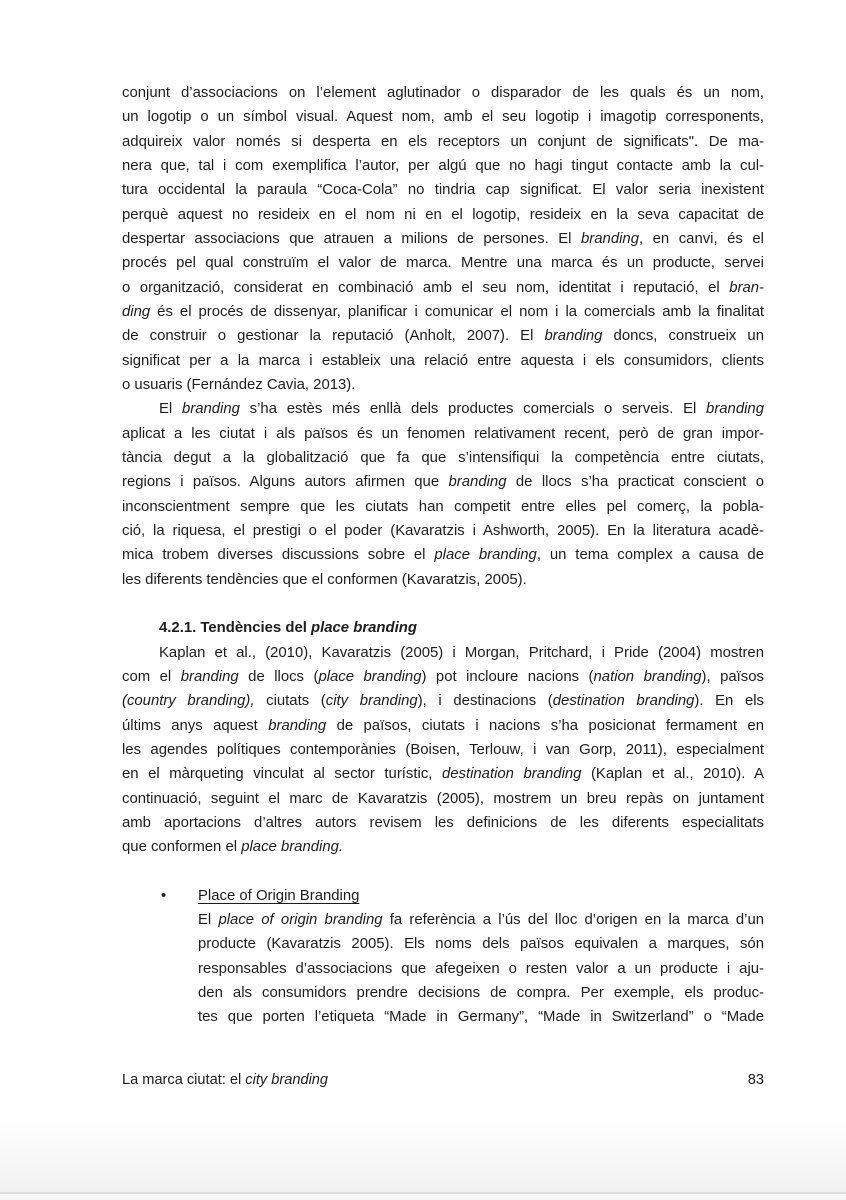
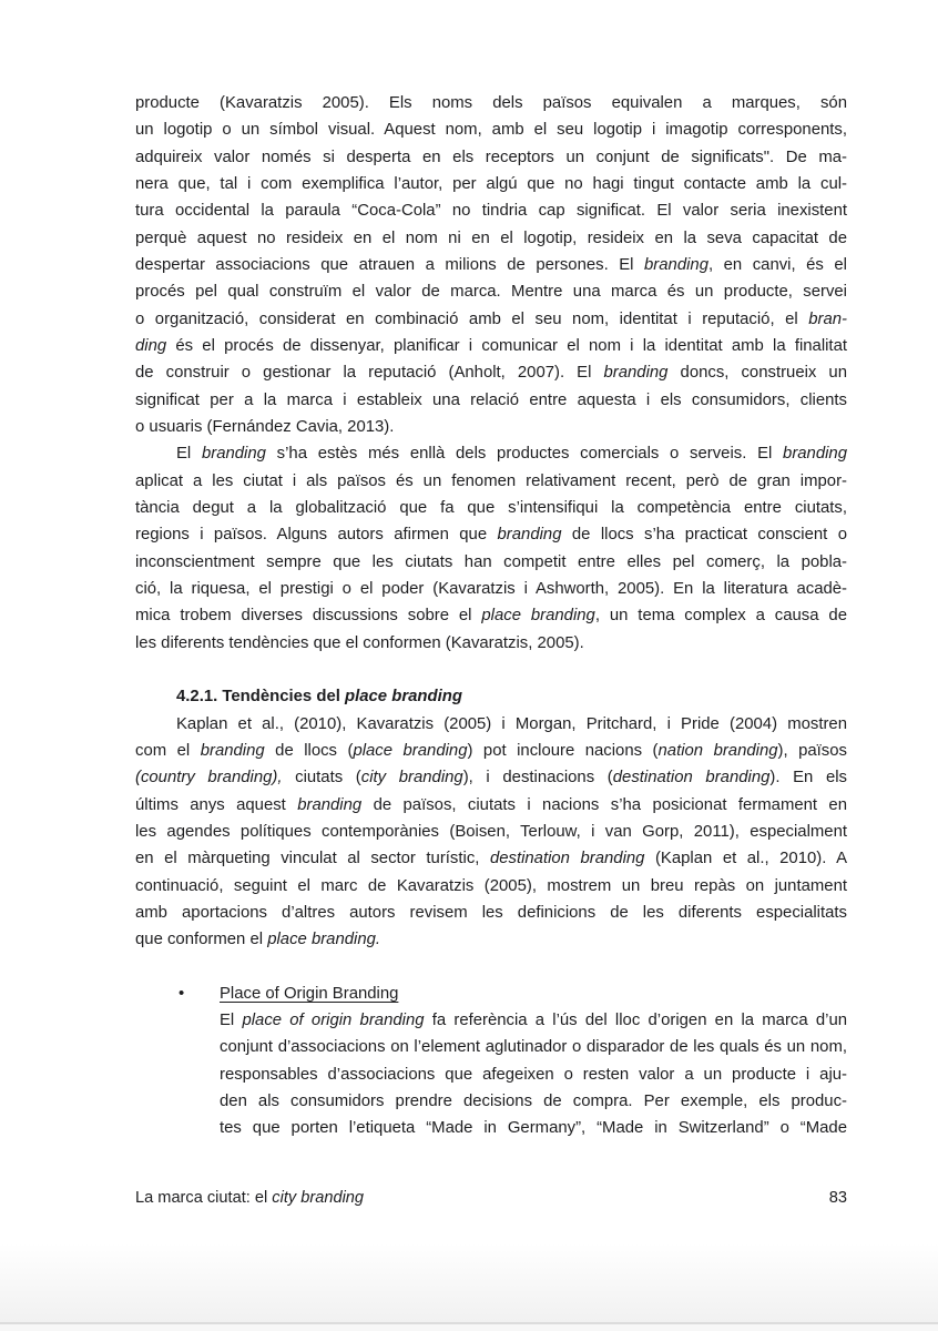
- conjunt d’associacions on l’element aglutinador o disparador de les quals és un nom,
+ producte (Kavaratzis 2005). Els noms dels països equivalen a marques, són
  un logotip o un símbol visual. Aquest nom, amb el seu logotip i imagotip corresponents,
  adquireix valor només si desperta en els receptors un conjunt de significats". De ma-
  nera que, tal i com exemplifica l’autor, per algú que no hagi tingut contacte amb la cul-
  tura occidental la paraula “Coca-Cola” no tindria cap significat. El valor seria inexistent
  perquè aquest no resideix en el nom ni en el logotip, resideix en la seva capacitat de
  despertar associacions que atrauen a milions de persones. El branding, en canvi, és el
  procés pel qual construïm el valor de marca. Mentre una marca és un producte, servei
  o organització, considerat en combinació amb el seu nom, identitat i reputació, el bran-
- ding és el procés de dissenyar, planificar i comunicar el nom i la comercials amb la finalitat
+ ding és el procés de dissenyar, planificar i comunicar el nom i la identitat amb la finalitat
  de construir o gestionar la reputació (Anholt, 2007). El branding doncs, construeix un
  significat per a la marca i estableix una relació entre aquesta i els consumidors, clients
  o usuaris (Fernández Cavia, 2013).
  El branding s’ha estès més enllà dels productes comercials o serveis. El branding
  aplicat a les ciutat i als països és un fenomen relativament recent, però de gran impor-
  tància degut a la globalització que fa que s’intensifiqui la competència entre ciutats,
  regions i països. Alguns autors afirmen que branding de llocs s’ha practicat conscient o
  inconscientment sempre que les ciutats han competit entre elles pel comerç, la pobla-
  ció, la riquesa, el prestigi o el poder (Kavaratzis i Ashworth, 2005). En la literatura acadè-
  mica trobem diverses discussions sobre el place branding, un tema complex a causa de
  les diferents tendències que el conformen (Kavaratzis, 2005).
  4.2.1. Tendències del place branding
  Kaplan et al., (2010), Kavaratzis (2005) i Morgan, Pritchard, i Pride (2004) mostren
  com el branding de llocs (place branding) pot incloure nacions (nation branding), països
  (country branding), ciutats (city branding), i destinacions (destination branding). En els
  últims anys aquest branding de països, ciutats i nacions s’ha posicionat fermament en
  les agendes polítiques contemporànies (Boisen, Terlouw, i van Gorp, 2011), especialment
  en el màrqueting vinculat al sector turístic, destination branding (Kaplan et al., 2010). A
  continuació, seguint el marc de Kavaratzis (2005), mostrem un breu repàs on juntament
  amb aportacions d’altres autors revisem les definicions de les diferents especialitats
  que conformen el place branding.
  •
  Place of Origin Branding
  El place of origin branding fa referència a l’ús del lloc d’origen en la marca d’un
- producte (Kavaratzis 2005). Els noms dels països equivalen a marques, són
+ conjunt d’associacions on l’element aglutinador o disparador de les quals és un nom,
  responsables d’associacions que afegeixen o resten valor a un producte i aju-
  den als consumidors prendre decisions de compra. Per exemple, els produc-
  tes que porten l’etiqueta “Made in Germany”, “Made in Switzerland” o “Made
  La marca ciutat: el city branding
  83
